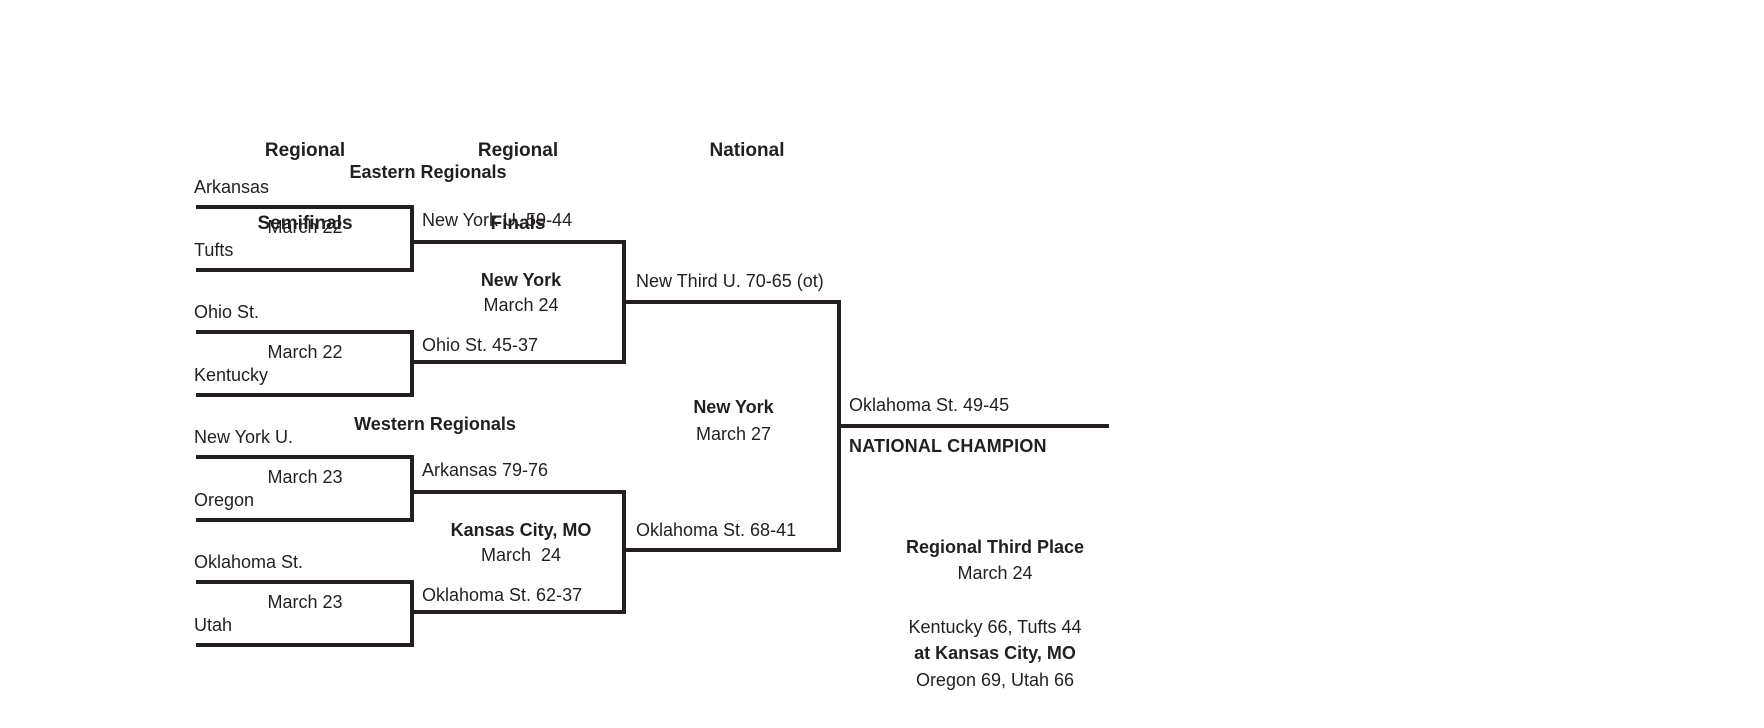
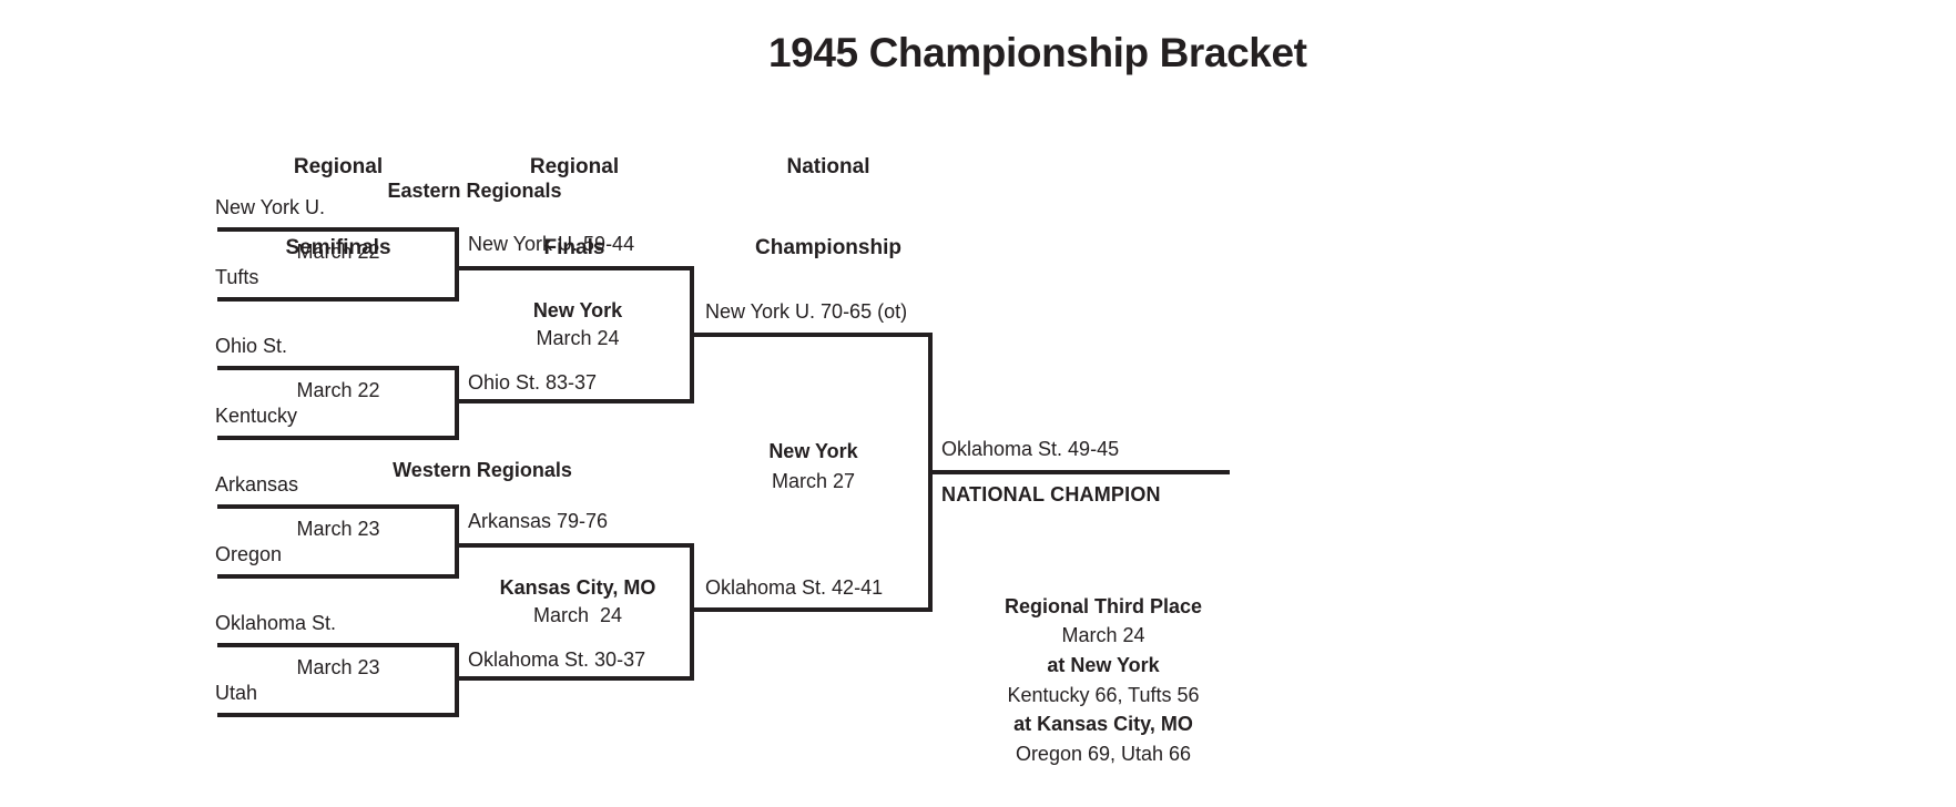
+ 1945 Championship Bracket
  Regional
  Semifinals
  Regional
  Finals
  National
+ Championship
  Eastern Regionals
  Western Regionals
- Arkansas
+ New York U.
  March 22
  Tufts
  Ohio St.
  March 22
  Kentucky
- New York U.
+ Arkansas
  March 23
  Oregon
  Oklahoma St.
  March 23
  Utah
  New York U. 59-44
  New York
  March 24
- Ohio St. 45-37
+ Ohio St. 83-37
  Arkansas 79-76
  Kansas City, MO
  March 24
- Oklahoma St. 62-37
+ Oklahoma St. 30-37
- New Third U. 70-65 (ot)
+ New York U. 70-65 (ot)
  New York
  March 27
- Oklahoma St. 68-41
+ Oklahoma St. 42-41
  Oklahoma St. 49-45
  NATIONAL CHAMPION
  Regional Third Place
  March 24
+ at New York
- Kentucky 66, Tufts 44
+ Kentucky 66, Tufts 56
  at Kansas City, MO
  Oregon 69, Utah 66
